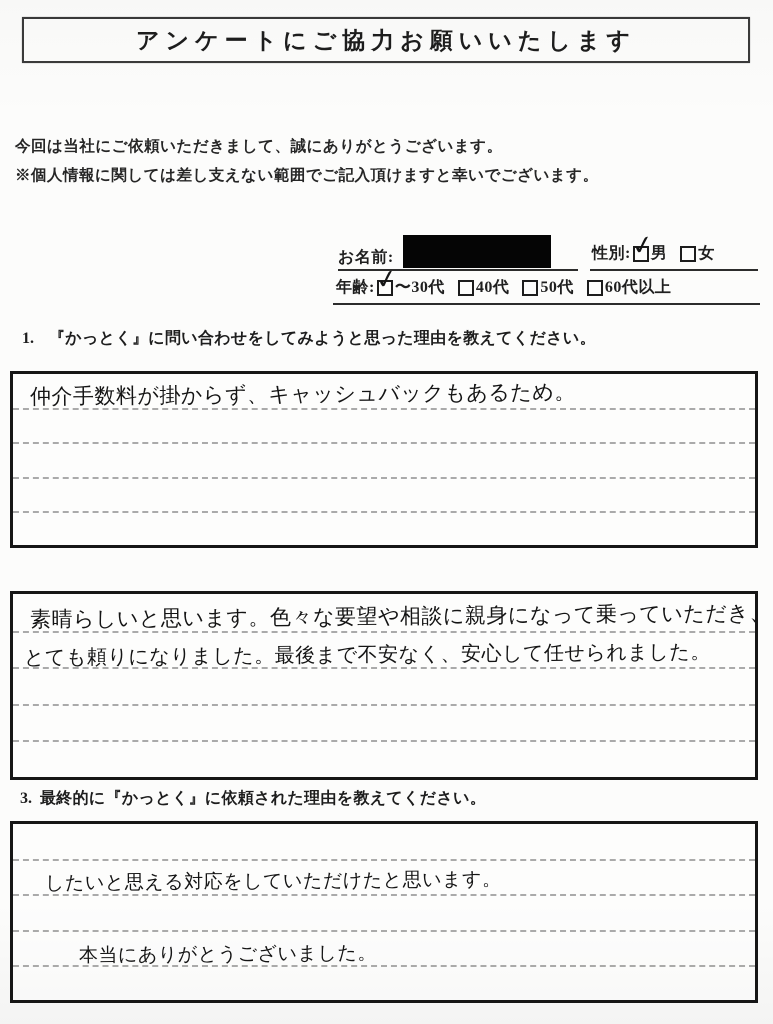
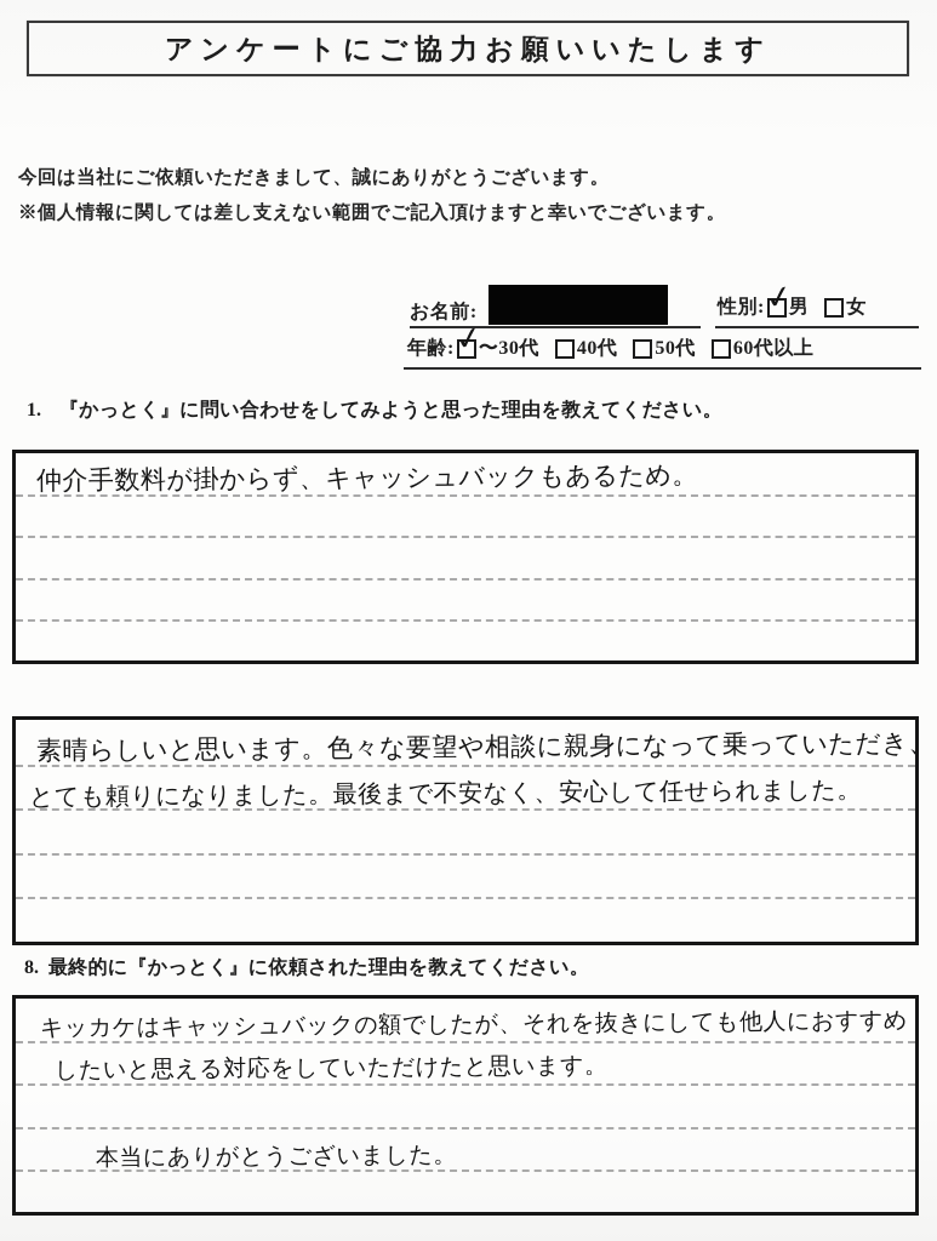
  アンケートにご協力お願いいたします
  今回は当社にご依頼いただきまして、誠にありがとうございます。
  ※個人情報に関しては差し支えない範囲でご記入頂けますと幸いでございます。
  お名前:
  性別:
  男
  女
  年齢:
  〜30代
  40代
  50代
  60代以上
  1.
  『かっとく』に問い合わせをしてみようと思った理由を教えてください。
  仲介手数料が掛からず、キャッシュバックもあるため。
  素晴らしいと思います。色々な要望や相談に親身になって乗っていただき、
  とても頼りになりました。最後まで不安なく、安心して任せられました。
- 3.
+ 8.
  最終的に『かっとく』に依頼された理由を教えてください。
+ キッカケはキャッシュバックの額でしたが、それを抜きにしても他人におすすめ
  したいと思える対応をしていただけたと思います。
  本当にありがとうございました。
